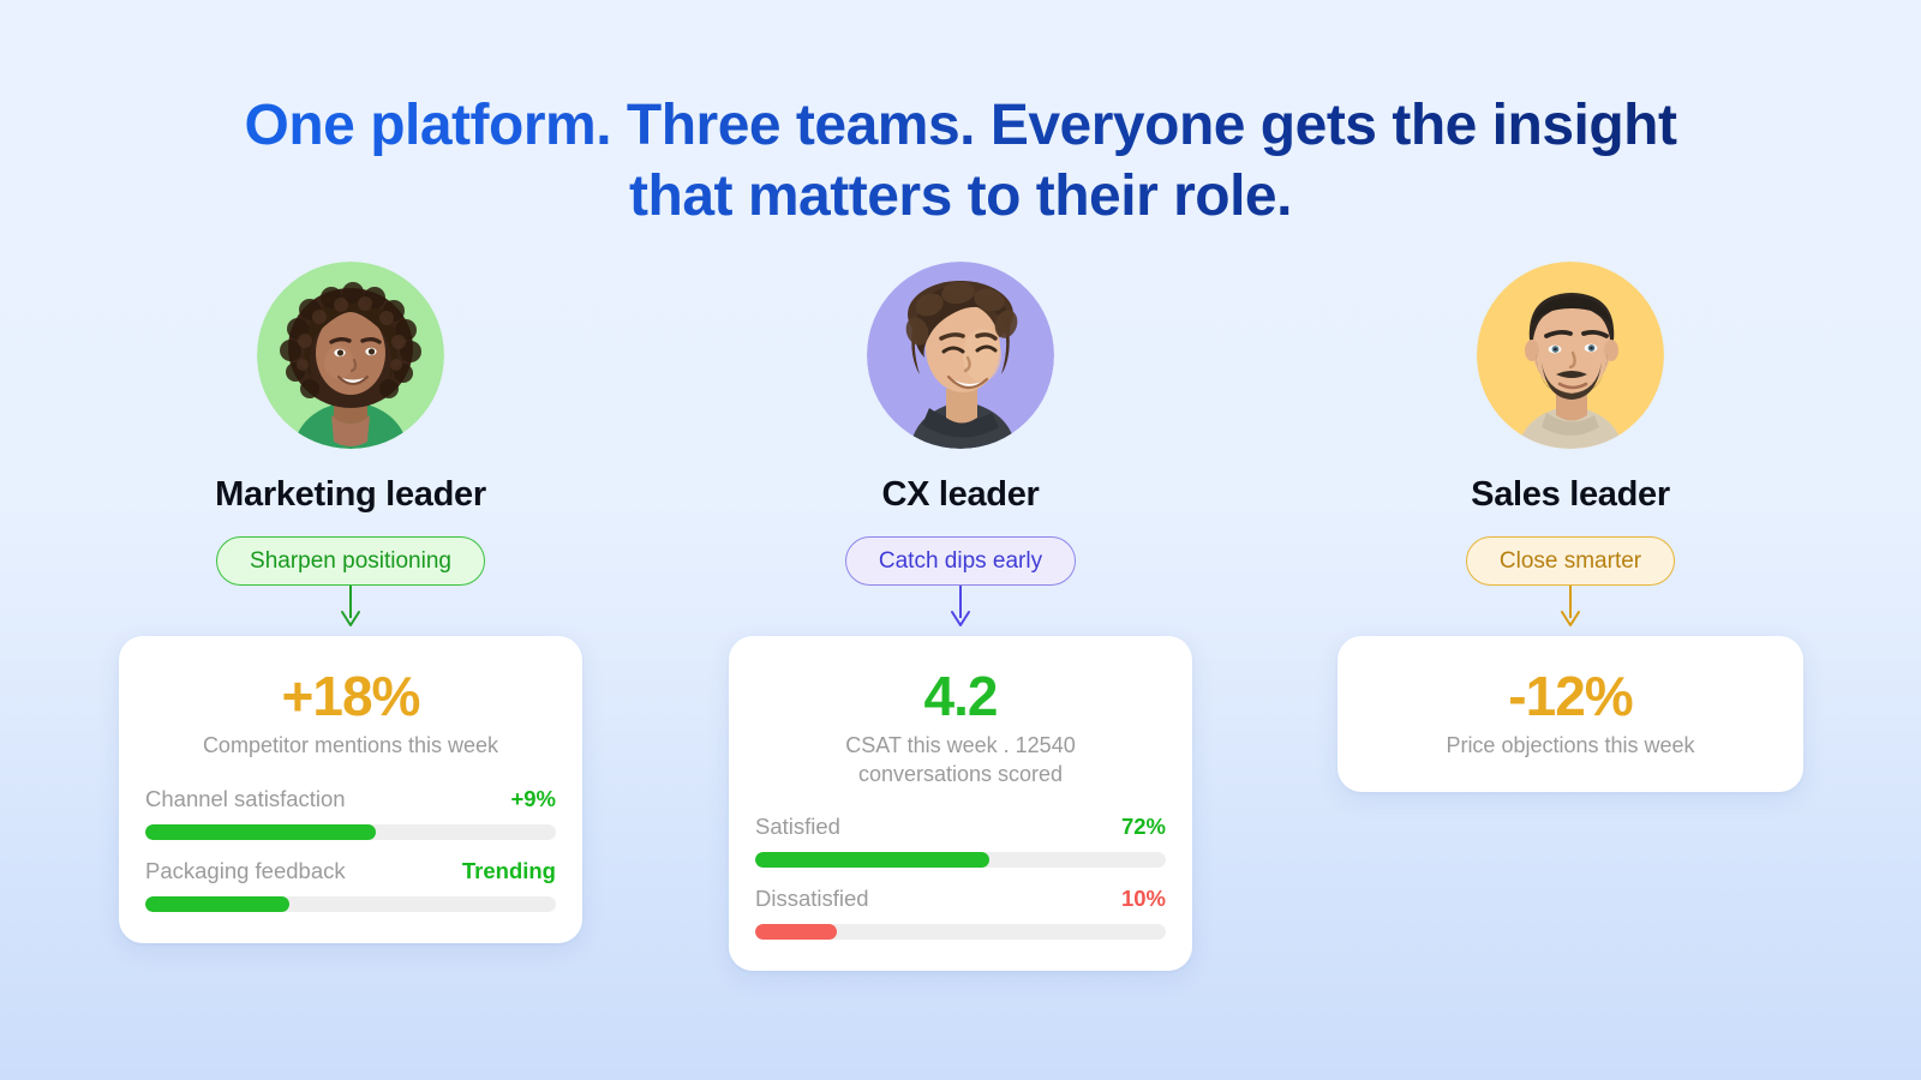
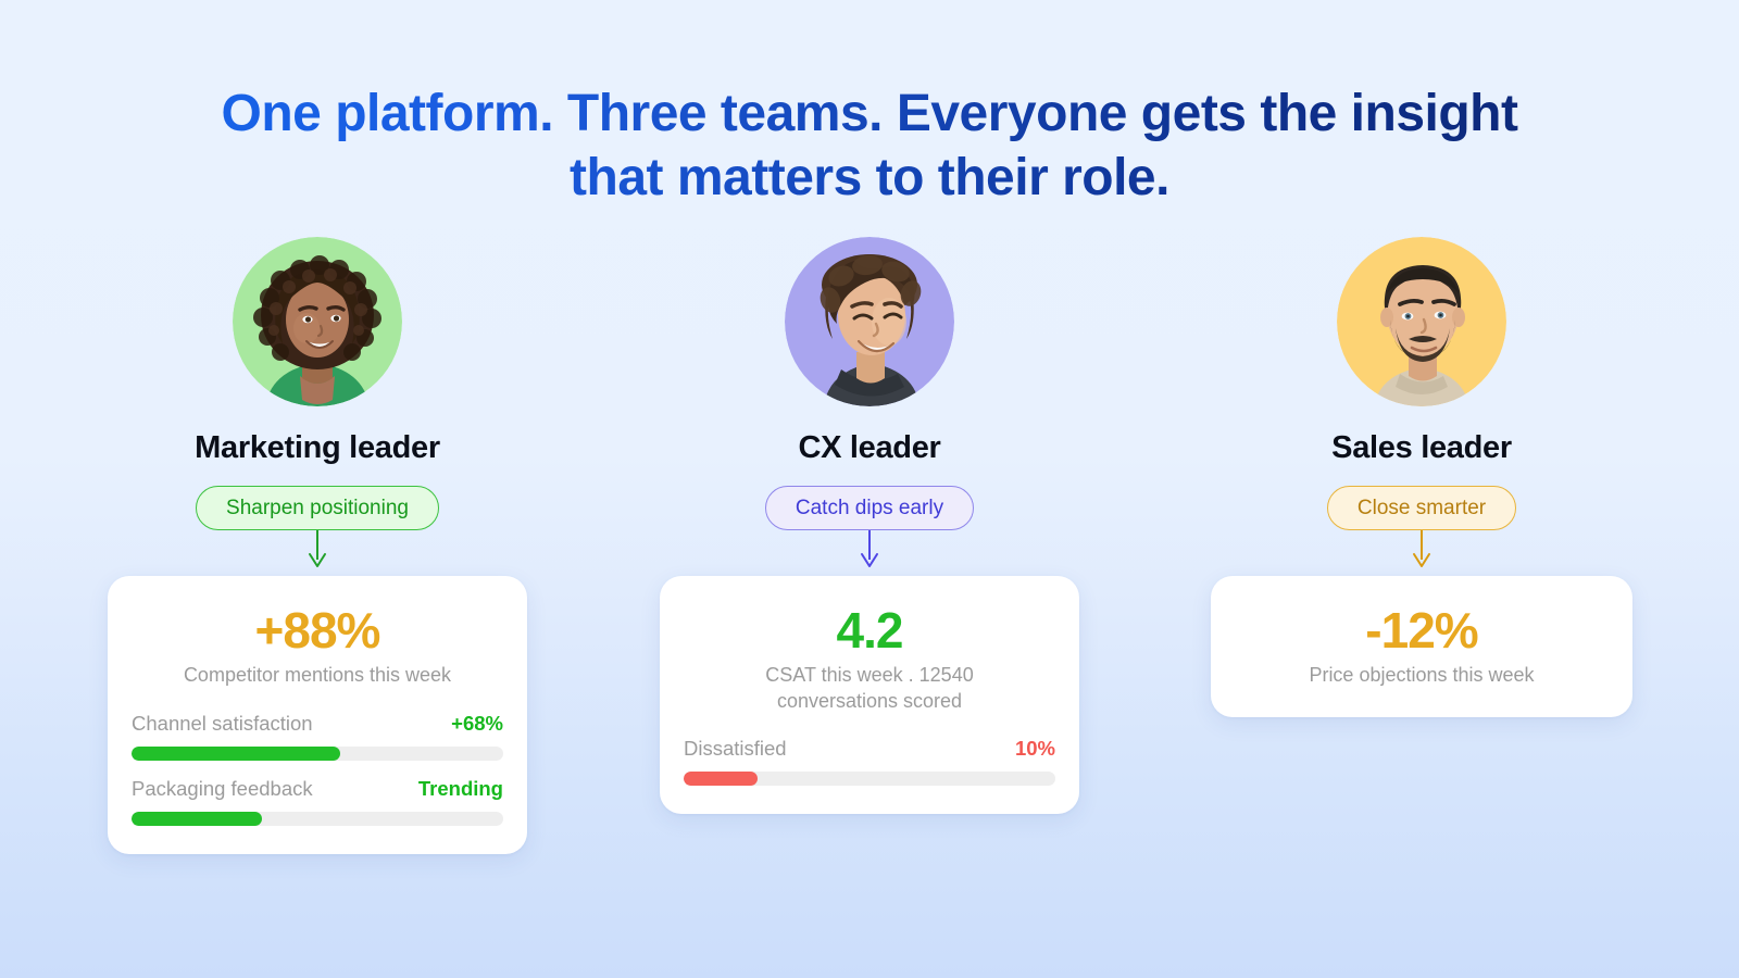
  One platform. Three teams. Everyone gets the insight that matters to their role.
  Marketing leader
  Sharpen positioning
- +18%
+ +88%
  Competitor mentions this week
  Channel satisfaction
- +9%
+ +68%
  Packaging feedback
  Trending
  CX leader
  Catch dips early
  4.2
  CSAT this week . 12540 conversations scored
- Satisfied
- 72%
  Dissatisfied
  10%
  Sales leader
  Close smarter
  -12%
  Price objections this week
